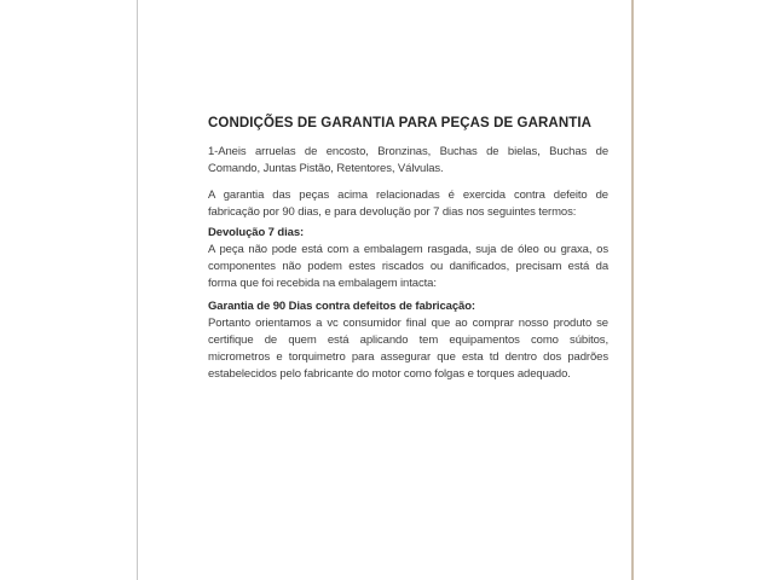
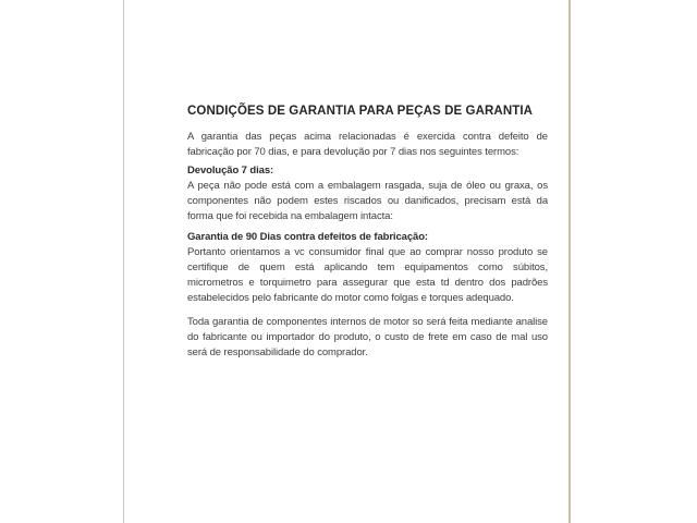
  CONDIÇÕES DE GARANTIA PARA PEÇAS DE GARANTIA
- 1-Aneis arruelas de encosto, Bronzinas, Buchas de bielas, Buchas de Comando, Juntas Pistão, Retentores, Válvulas.
- A garantia das peças acima relacionadas é exercida contra defeito de fabricação por 90 dias, e para devolução por 7 dias nos seguintes termos:
+ A garantia das peças acima relacionadas é exercida contra defeito de fabricação por 70 dias, e para devolução por 7 dias nos seguintes termos:
  Devolução 7 dias:
  A peça não pode está com a embalagem rasgada, suja de óleo ou graxa, os componentes não podem estes riscados ou danificados, precisam está da forma que foi recebida na embalagem intacta:
  Garantia de 90 Dias contra defeitos de fabricação:
  Portanto orientamos a vc consumidor final que ao comprar nosso produto se certifique de quem está aplicando tem equipamentos como súbitos, micrometros e torquimetro para assegurar que esta td dentro dos padrões estabelecidos pelo fabricante do motor como folgas e torques adequado.
+ Toda garantia de componentes internos de motor so será feita mediante analise do fabricante ou importador do produto, o custo de frete em caso de mal uso será de responsabilidade do comprador.
